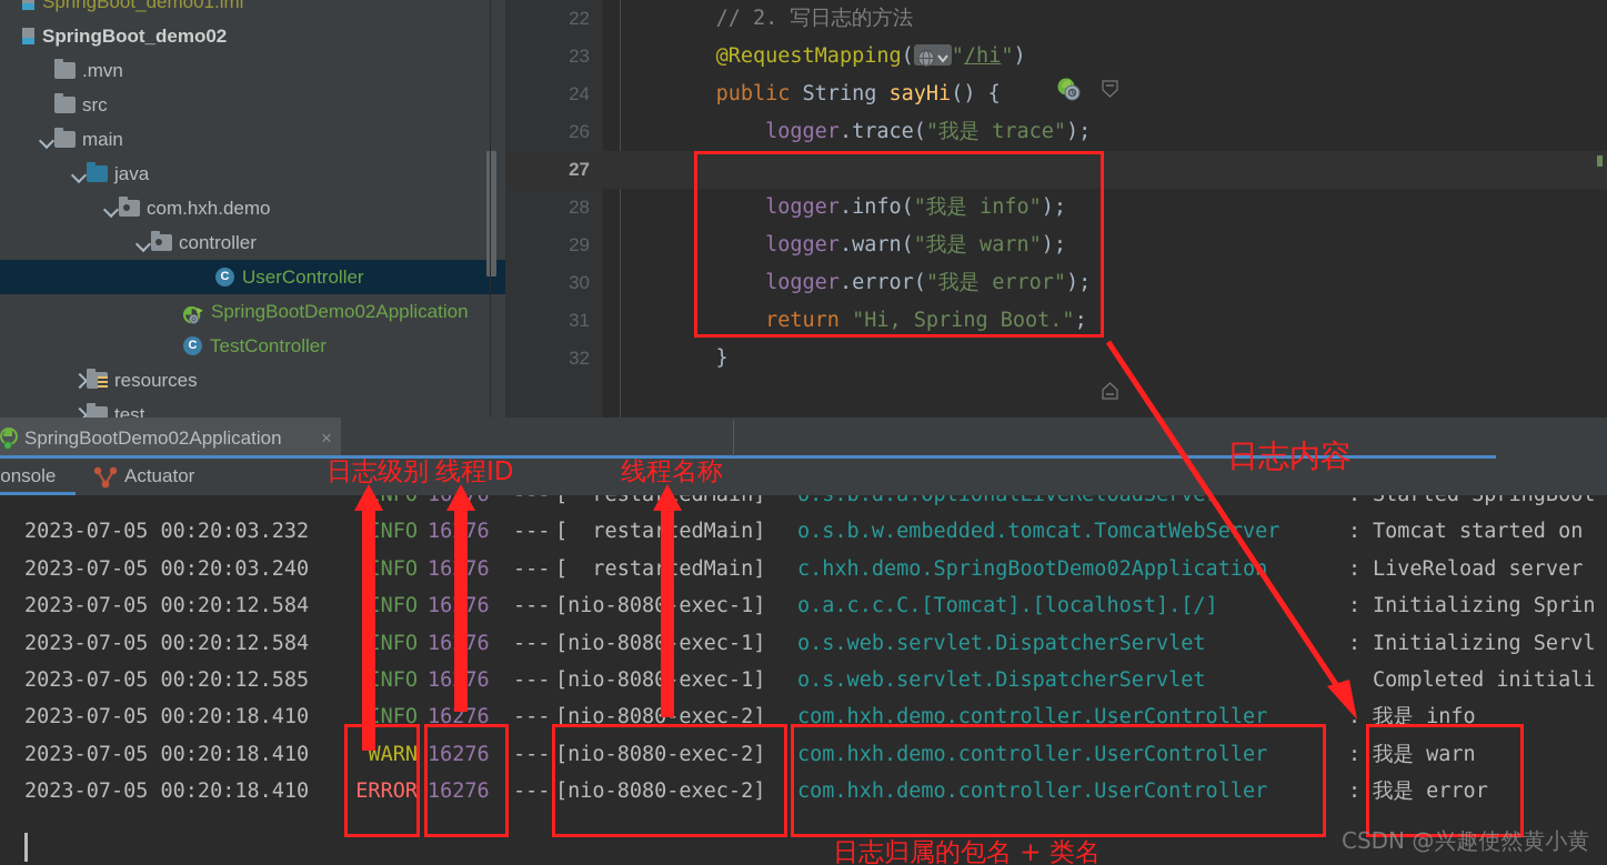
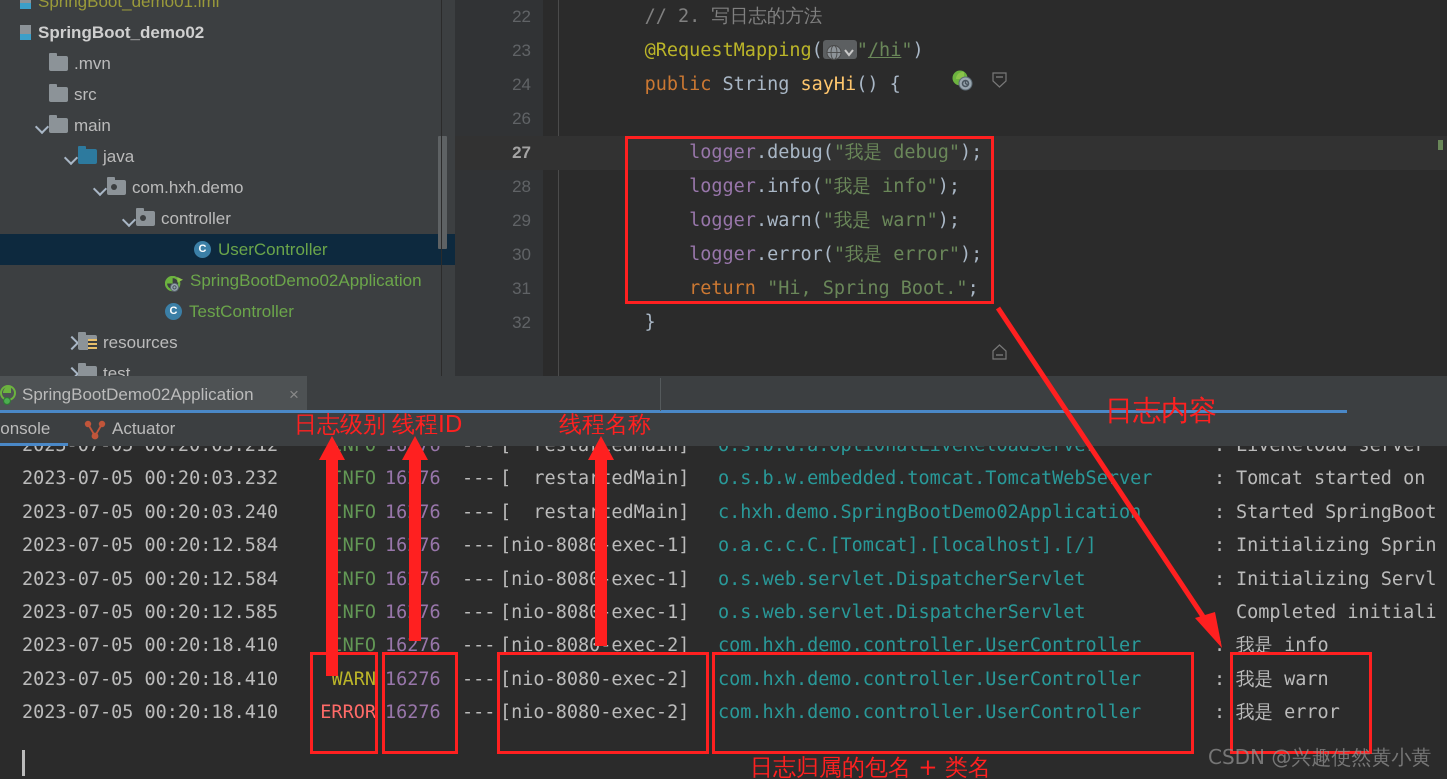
  SpringBoot_demo01.iml
  SpringBoot_demo02
  .mvn
  src
  main
  java
  com.hxh.demo
  controller
  UserController
  SpringBootDemo02Application
  TestController
  resources
  test
  22
  // 2. 写日志的方法
  23
  @RequestMapping( "/hi")
  24
  public String sayHi() {
  26
- logger.trace("我是 trace");
  27
+ logger.debug("我是 debug");
  28
  logger.info("我是 info");
  29
  logger.warn("我是 warn");
  30
  logger.error("我是 error");
  31
  return "Hi, Spring Boot.";
  32
  }
  SpringBootDemo02Application
  ×
  onsole
  Actuator
+ 2023-07-05 00:20:03.212
  NFO
  1676
  ---
  [ restaredMain]
  o.s.b.d.a.OptionalLiveReloadServe
  :
- Started SpringBoot
+ LiveReload server
  2023-07-05 00:20:03.232
  NFO
  1676
  ---
  [ restaredMain]
  o.s.b.w.embedded.tomcat.TomcatWebSever
  :
  Tomcat started on
  2023-07-05 00:20:03.240
  NFO
  1676
  ---
  [ restaredMain]
  c.hxh.demo.SpringBootDemo02Applicatio
  :
- LiveReload server
+ Started SpringBoot
  2023-07-05 00:20:12.584
  NFO
  1676
  ---
  [nio-8080exec-1]
  o.a.c.c.C.[Tomcat].[localhost].[/]
  :
  Initializing Sprin
  2023-07-05 00:20:12.584
  NFO
  1676
  ---
  [nio-8080exec-1]
  o.s.web.servlet.DispatcherServlet
  :
  Initializing Servl
  2023-07-05 00:20:12.585
  NFO
  1676
  ---
  [nio-8080exec-1]
  o.s.web.servlet.DispatcherServlet
  Completed initiali
  2023-07-05 00:20:18.410
  NFO
  16276
  ---
  [nio-8080exec-2]
  com.hxh.demo.controller.UserController
  :
  我是 info
  2023-07-05 00:20:18.410
  WARN
  16276
  ---
  [nio-8080-exec-2]
  com.hxh.demo.controller.UserController
  :
  我是 warn
  2023-07-05 00:20:18.410
  ERROR
  16276
  ---
  [nio-8080-exec-2]
  com.hxh.demo.controller.UserController
  :
  我是 error
  日志级别
  线程ID
  线程名称
  日志内容
  日志归属的包名 + 类名
  CSDN @兴趣使然黄小黄
